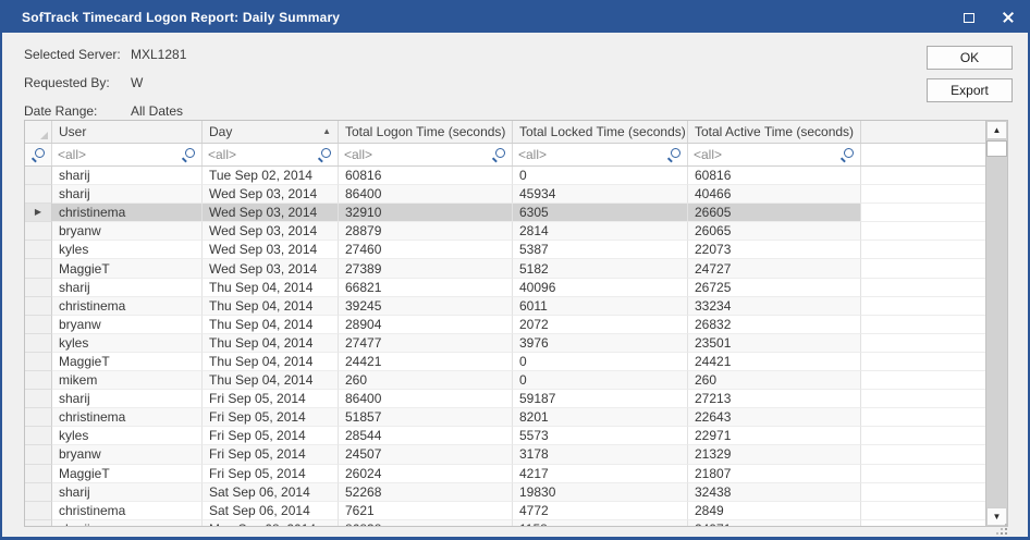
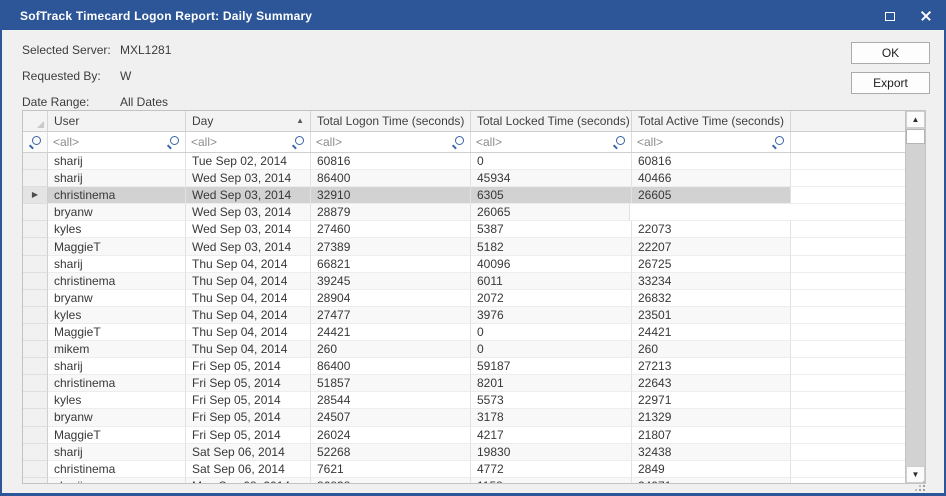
  SofTrack Timecard Logon Report: Daily Summary
  Selected Server:
  MXL1281
  Requested By:
  W
  Date Range:
  All Dates
  OK
  Export
  User
  Day
  ▲
  Total Logon Time (seconds)
  Total Locked Time (seconds)
  Total Active Time (seconds)
  <all>
  <all>
  <all>
  <all>
  <all>
  sharij
  Tue Sep 02, 2014
  60816
  0
  60816
  sharij
  Wed Sep 03, 2014
  86400
  45934
  40466
  ▶
  christinema
  Wed Sep 03, 2014
  32910
  6305
  26605
  bryanw
  Wed Sep 03, 2014
  28879
- 2814
  26065
  kyles
  Wed Sep 03, 2014
  27460
  5387
  22073
  MaggieT
  Wed Sep 03, 2014
  27389
  5182
- 24727
+ 22207
  sharij
  Thu Sep 04, 2014
  66821
  40096
  26725
  christinema
  Thu Sep 04, 2014
  39245
  6011
  33234
  bryanw
  Thu Sep 04, 2014
  28904
  2072
  26832
  kyles
  Thu Sep 04, 2014
  27477
  3976
  23501
  MaggieT
  Thu Sep 04, 2014
  24421
  0
  24421
  mikem
  Thu Sep 04, 2014
  260
  0
  260
  sharij
  Fri Sep 05, 2014
  86400
  59187
  27213
  christinema
  Fri Sep 05, 2014
  51857
  8201
  22643
  kyles
  Fri Sep 05, 2014
  28544
  5573
  22971
  bryanw
  Fri Sep 05, 2014
  24507
  3178
  21329
  MaggieT
  Fri Sep 05, 2014
  26024
  4217
  21807
  sharij
  Sat Sep 06, 2014
  52268
  19830
  32438
  christinema
  Sat Sep 06, 2014
  7621
  4772
  2849
  ▲
  ▼
